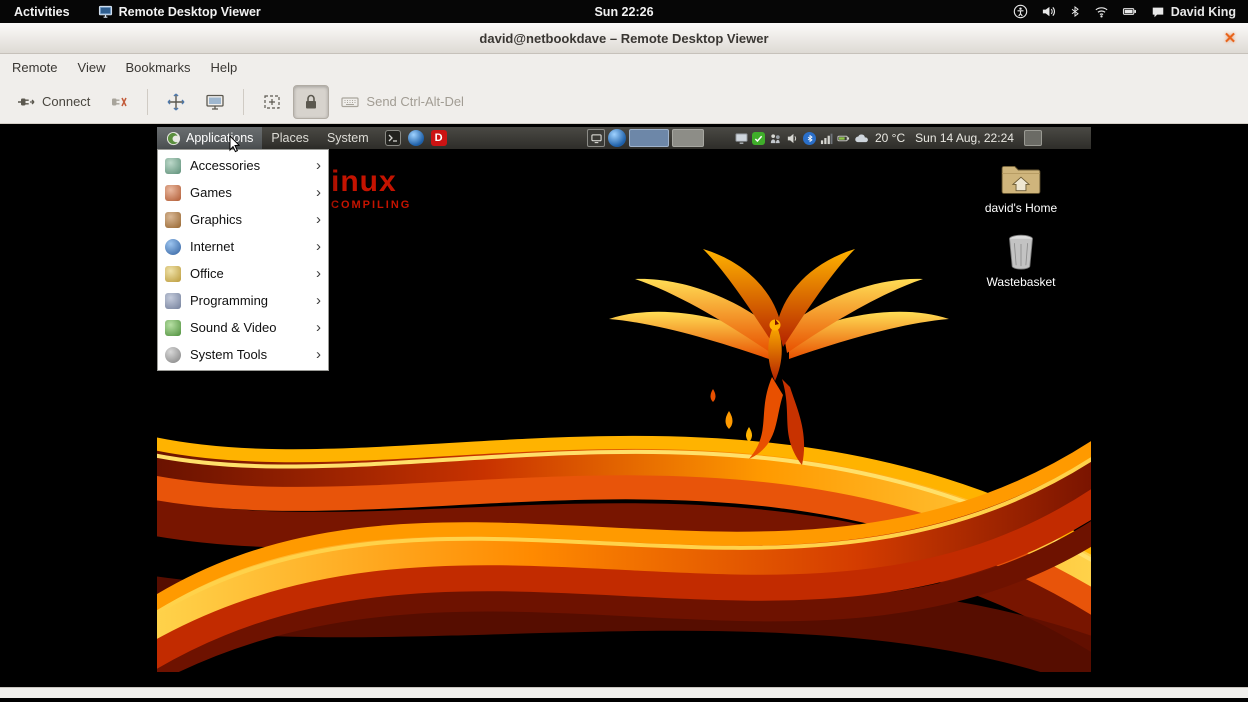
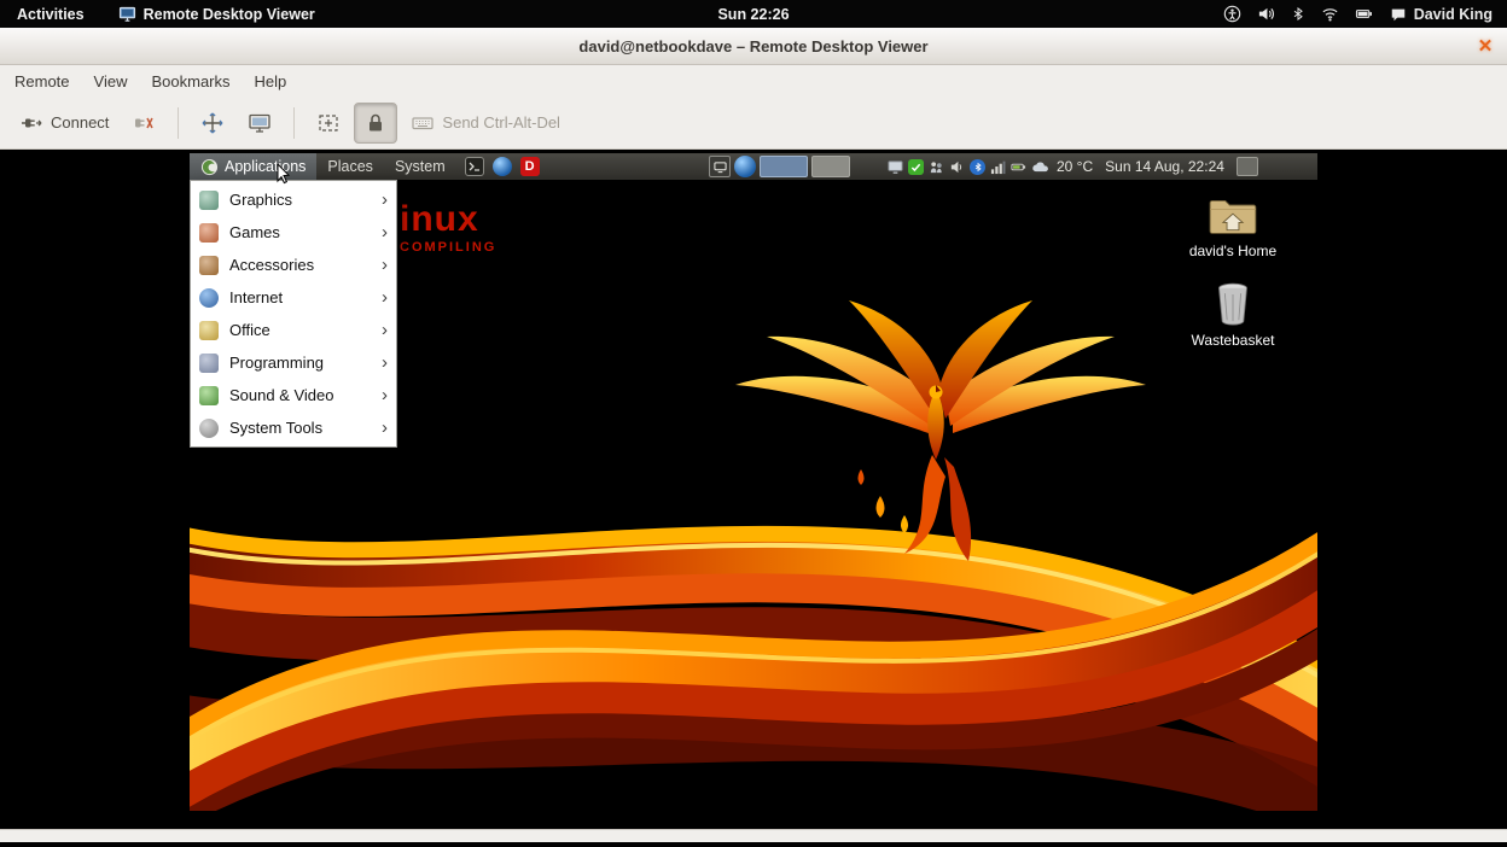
  Activities
  Remote Desktop Viewer
  Sun 22:26
  David King
  david@netbookdave – Remote Desktop Viewer
  ✕
  Remote
  View
  Bookmarks
  Help
  Connect
  Send Ctrl-Alt-Del
  inux
  COMPILING
  Applicatons
  Places
  System
  D
  20 °C
  Sun 14 Aug, 22:24
- Accessories
+ Graphics
  ›
  Games
  ›
- Graphics
+ Accessories
  ›
  Internet
  ›
  Office
  ›
  Programming
  ›
  Sound & Video
  ›
  System Tools
  ›
  david's Home
  Wastebasket
